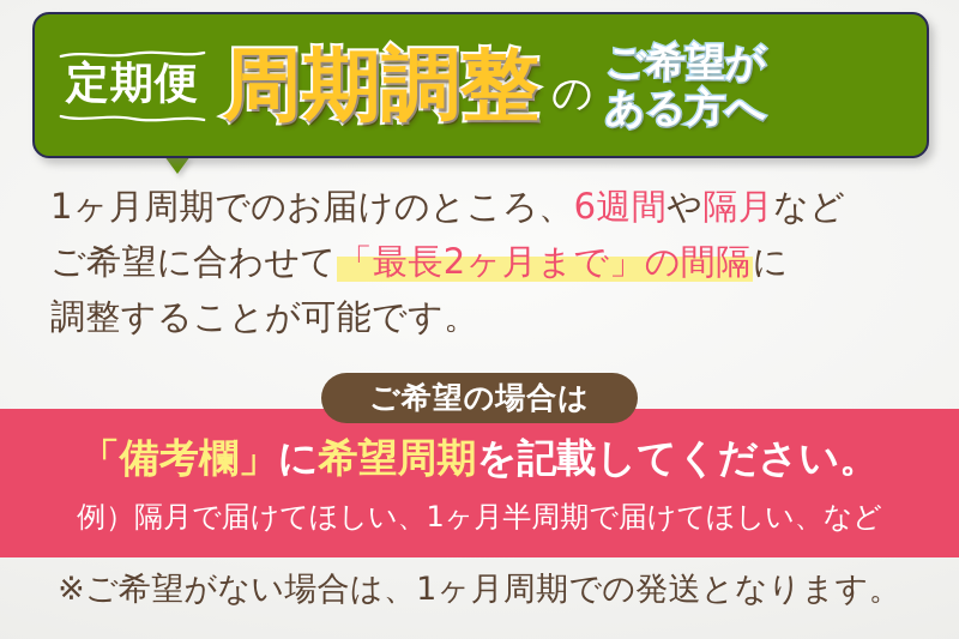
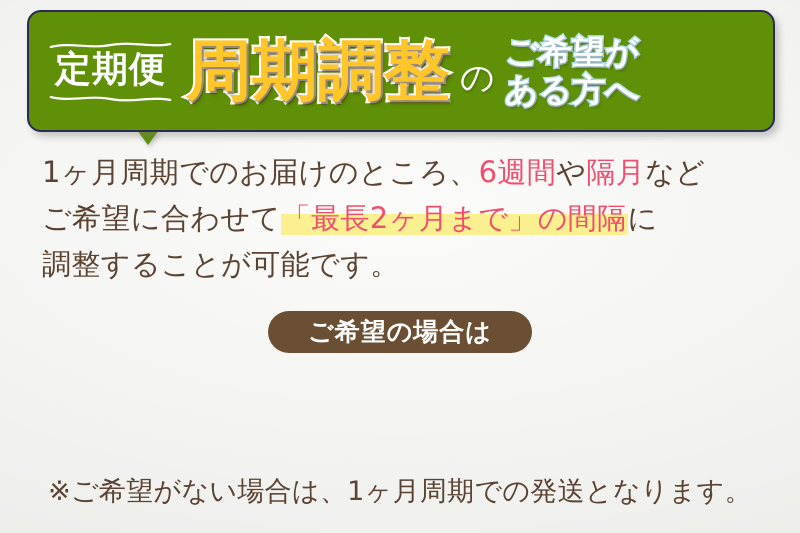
  定期便
  周期調整
  の
  ご希望が
  ある方へ
  1ヶ月周期でのお届けのところ、6週間や隔月など
  ご希望に合わせて「最長2ヶ月まで」の間隔に
  調整することが可能です。
  ご希望の場合は
- 「備考欄」に希望周期を記載してください。
- 例）隔月で届けてほしい、1ヶ月半周期で届けてほしい、など
  ※ご希望がない場合は、1ヶ月周期での発送となります。
